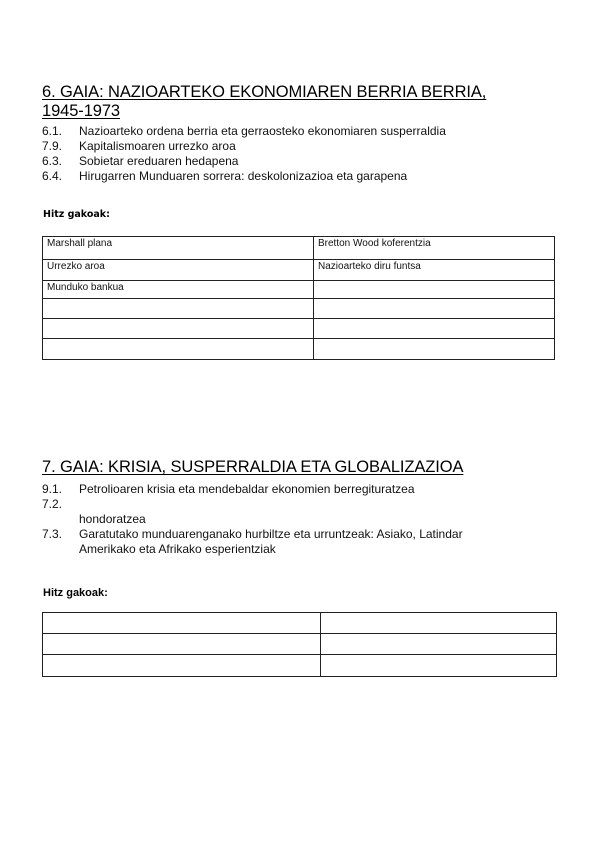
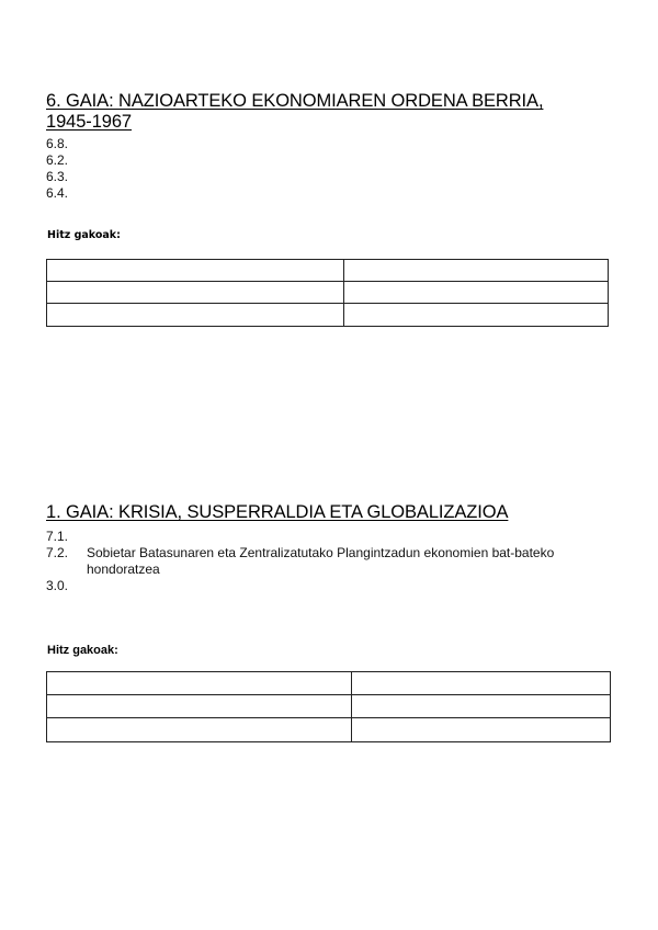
- 6. GAIA: NAZIOARTEKO EKONOMIAREN BERRIA BERRIA,
+ 6. GAIA: NAZIOARTEKO EKONOMIAREN ORDENA BERRIA,
- 1945-1973
+ 1945-1967
- 6.1.
+ 6.8.
- Nazioarteko ordena berria eta gerraosteko ekonomiaren susperraldia
- 7.9.
+ 6.2.
- Kapitalismoaren urrezko aroa
  6.3.
- Sobietar ereduaren hedapena
  6.4.
- Hirugarren Munduaren sorrera: deskolonizazioa eta garapena
  Hitz gakoak:
- Marshall plana	Bretton Wood koferentzia
- Urrezko aroa	Nazioarteko diru funtsa
- Munduko bankua
- 7. GAIA: KRISIA, SUSPERRALDIA ETA GLOBALIZAZIOA
+ 1. GAIA: KRISIA, SUSPERRALDIA ETA GLOBALIZAZIOA
- 9.1.
+ 7.1.
- Petrolioaren krisia eta mendebaldar ekonomien berregituratzea
  7.2.
+ Sobietar Batasunaren eta Zentralizatutako Plangintzadun ekonomien bat-bateko
  hondoratzea
- 7.3.
+ 3.0.
- Garatutako munduarenganako hurbiltze eta urruntzeak: Asiako, Latindar
- Amerikako eta Afrikako esperientziak
  Hitz gakoak:
